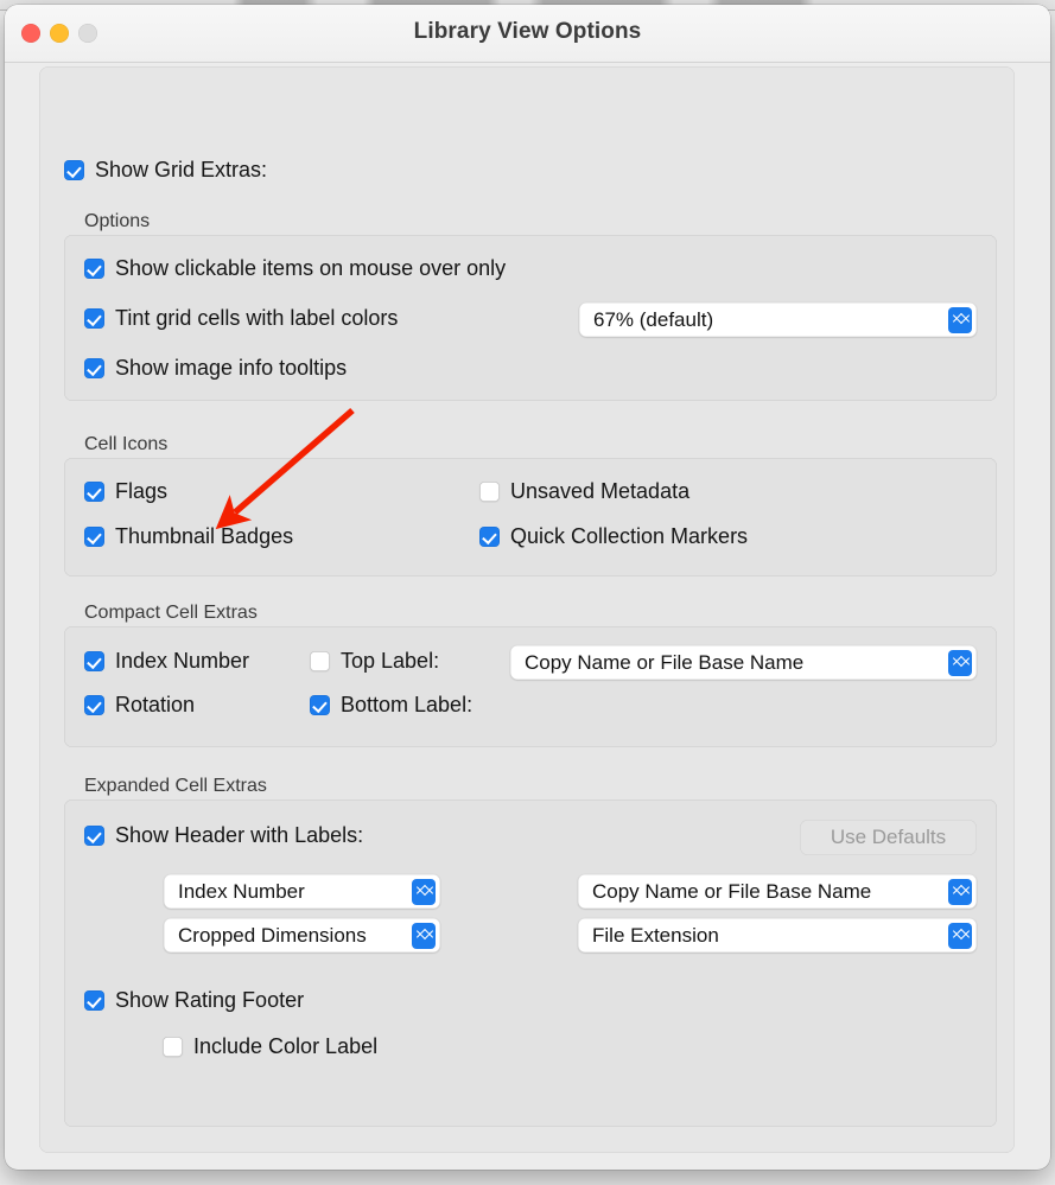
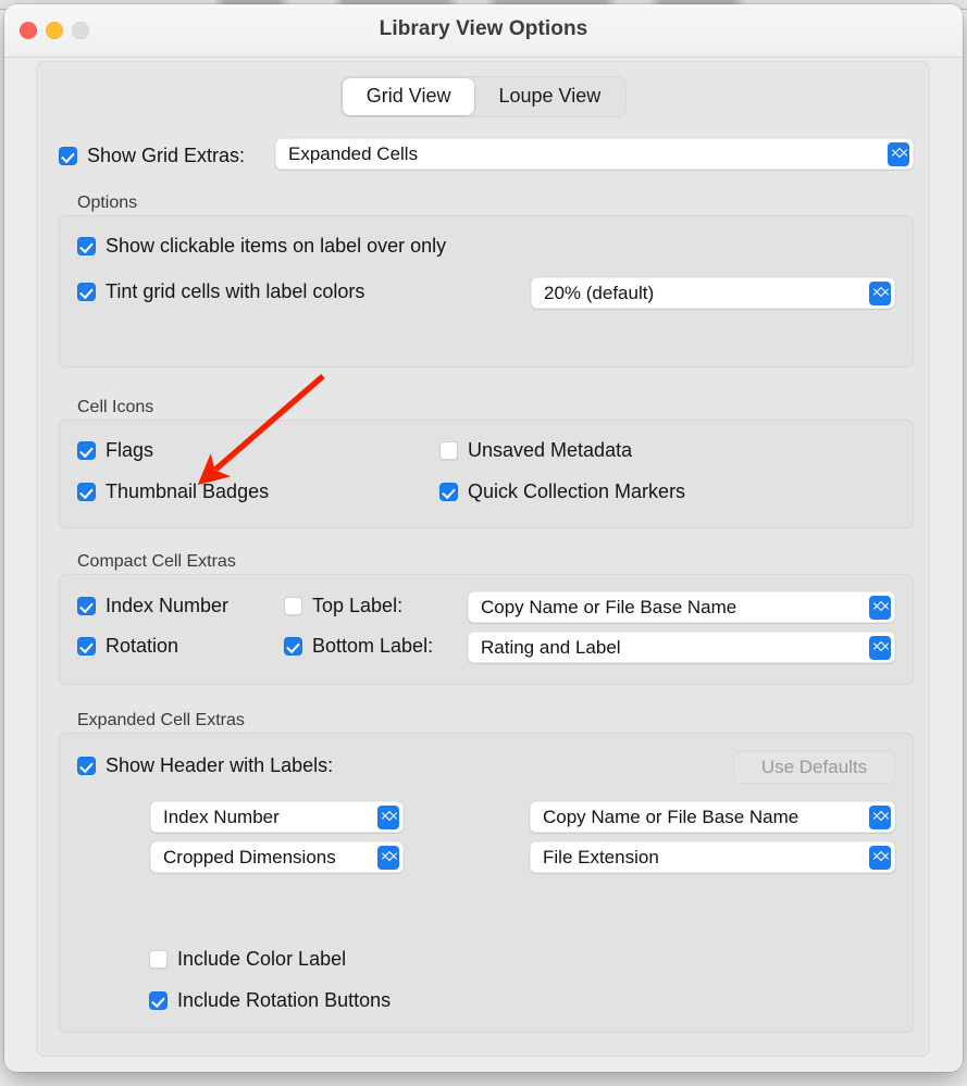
  Library View Options
  Show Grid Extras:
+ Expanded Cells
  Options
- Show clickable items on mouse over only
+ Show clickable items on label over only
  Tint grid cells with label colors
- 67% (default)
+ 20% (default)
- Show image info tooltips
  Cell Icons
  Flags
  Unsaved Metadata
  Thumbnail Badges
  Quick Collection Markers
  Compact Cell Extras
  Index Number
  Top Label:
  Copy Name or File Base Name
  Rotation
  Bottom Label:
+ Rating and Label
  Expanded Cell Extras
  Show Header with Labels:
  Use Defaults
  Index Number
  Copy Name or File Base Name
  Cropped Dimensions
  File Extension
- Show Rating Footer
  Include Color Label
+ Include Rotation Buttons
+ Grid View
+ Loupe View
